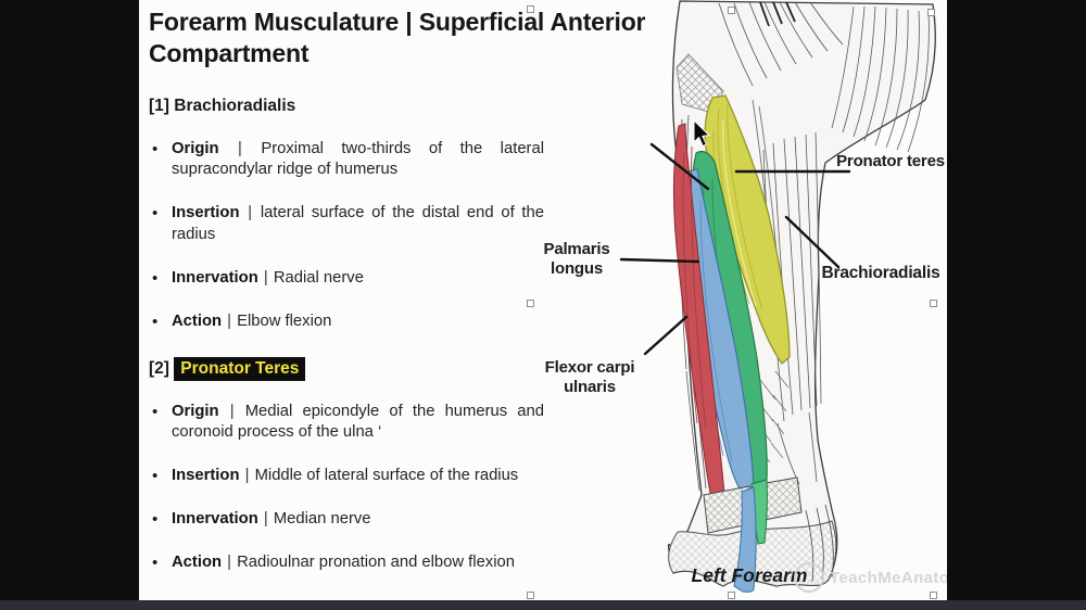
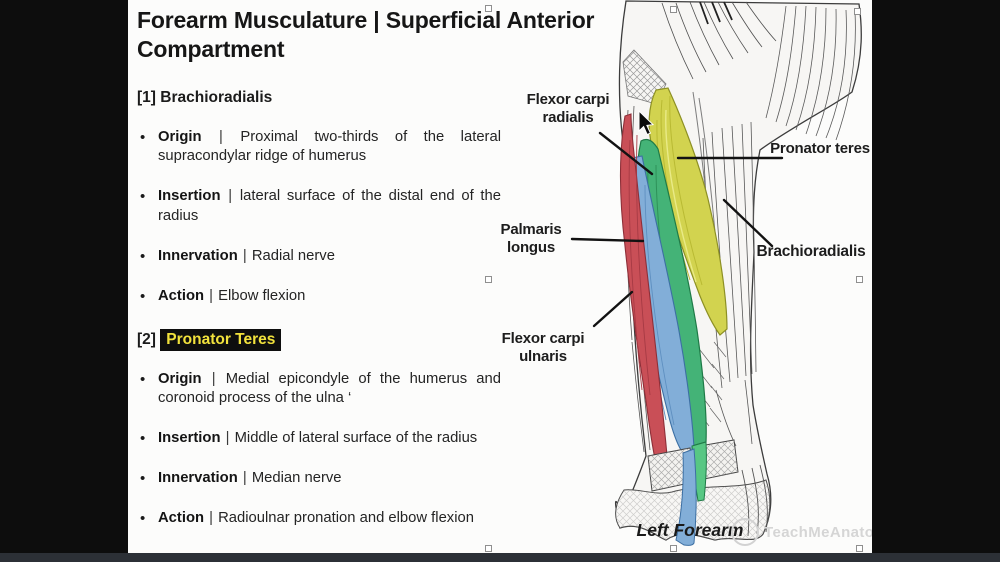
  Forearm Musculature | Superficial Anterior Compartment
  [1] Brachioradialis
  •
  Origin | Proximal two-thirds of the lateral supracondylar ridge of humerus
  •
  Insertion | lateral surface of the distal end of the radius
  •
  Innervation | Radial nerve
  •
  Action | Elbow flexion
  [2] Pronator Teres
  •
  Origin | Medial epicondyle of the humerus and coronoid process of the ulna ‘
  •
  Insertion | Middle of lateral surface of the radius
  •
  Innervation | Median nerve
  •
  Action | Radioulnar pronation and elbow flexion
+ Flexor carpi radialis
  Pronator teres
  Palmaris longus
  Brachioradialis
  Flexor carpi ulnaris
  Left Forearm
  TeachMeAnato
